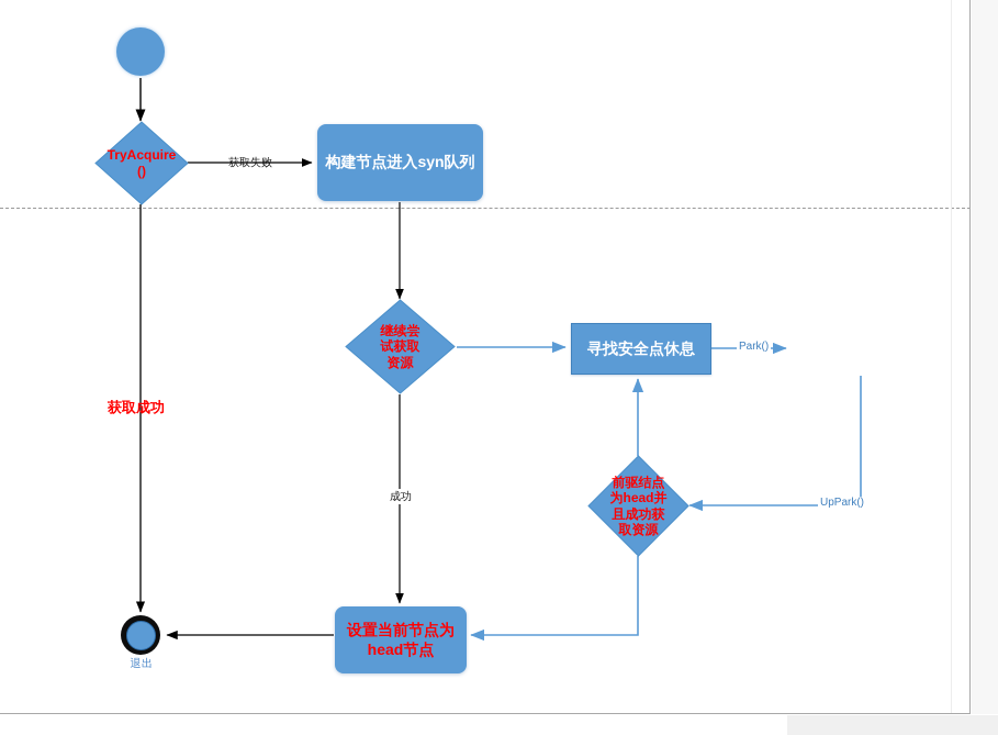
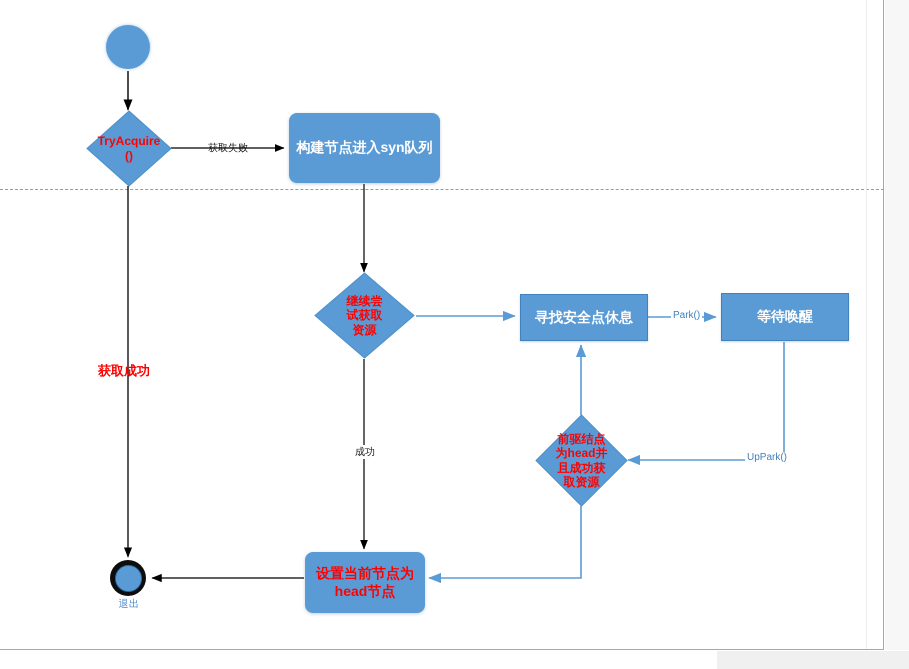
  TryAcquire
  ()
  构建节点进入syn队列
  继续尝
  试获取
  资源
  寻找安全点休息
+ 等待唤醒
  前驱结点
  为head并
  且成功获
  取资源
  设置当前节点为
  head节点
  退出
  获取失败
  获取成功
  成功
  Park()
  UpPark()
